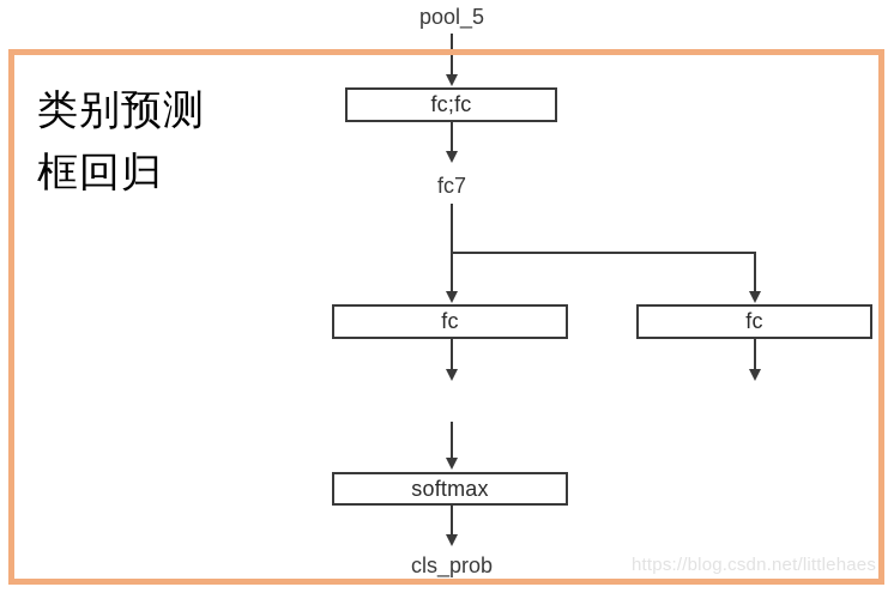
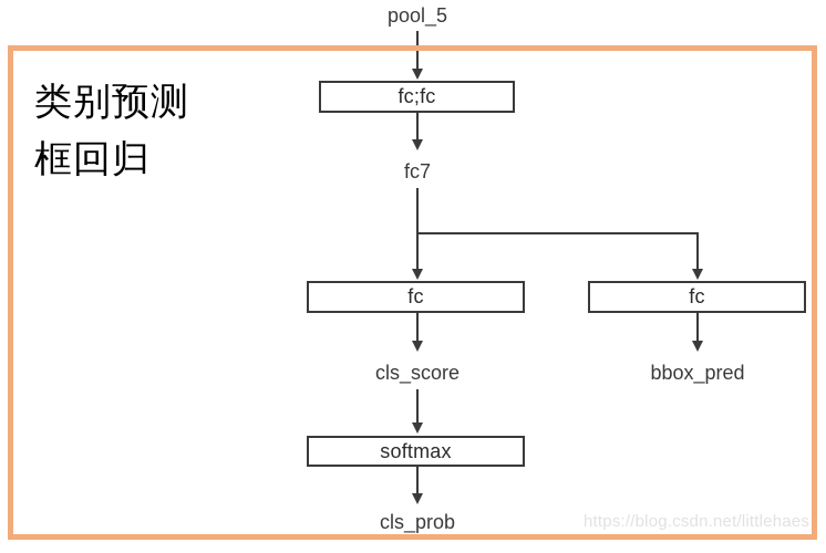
  pool_5
  类别预测
  框回归
  fc;fc
  fc7
  fc
  fc
+ cls_score
+ bbox_pred
  softmax
  cls_prob
  https://blog.csdn.net/littlehaes
